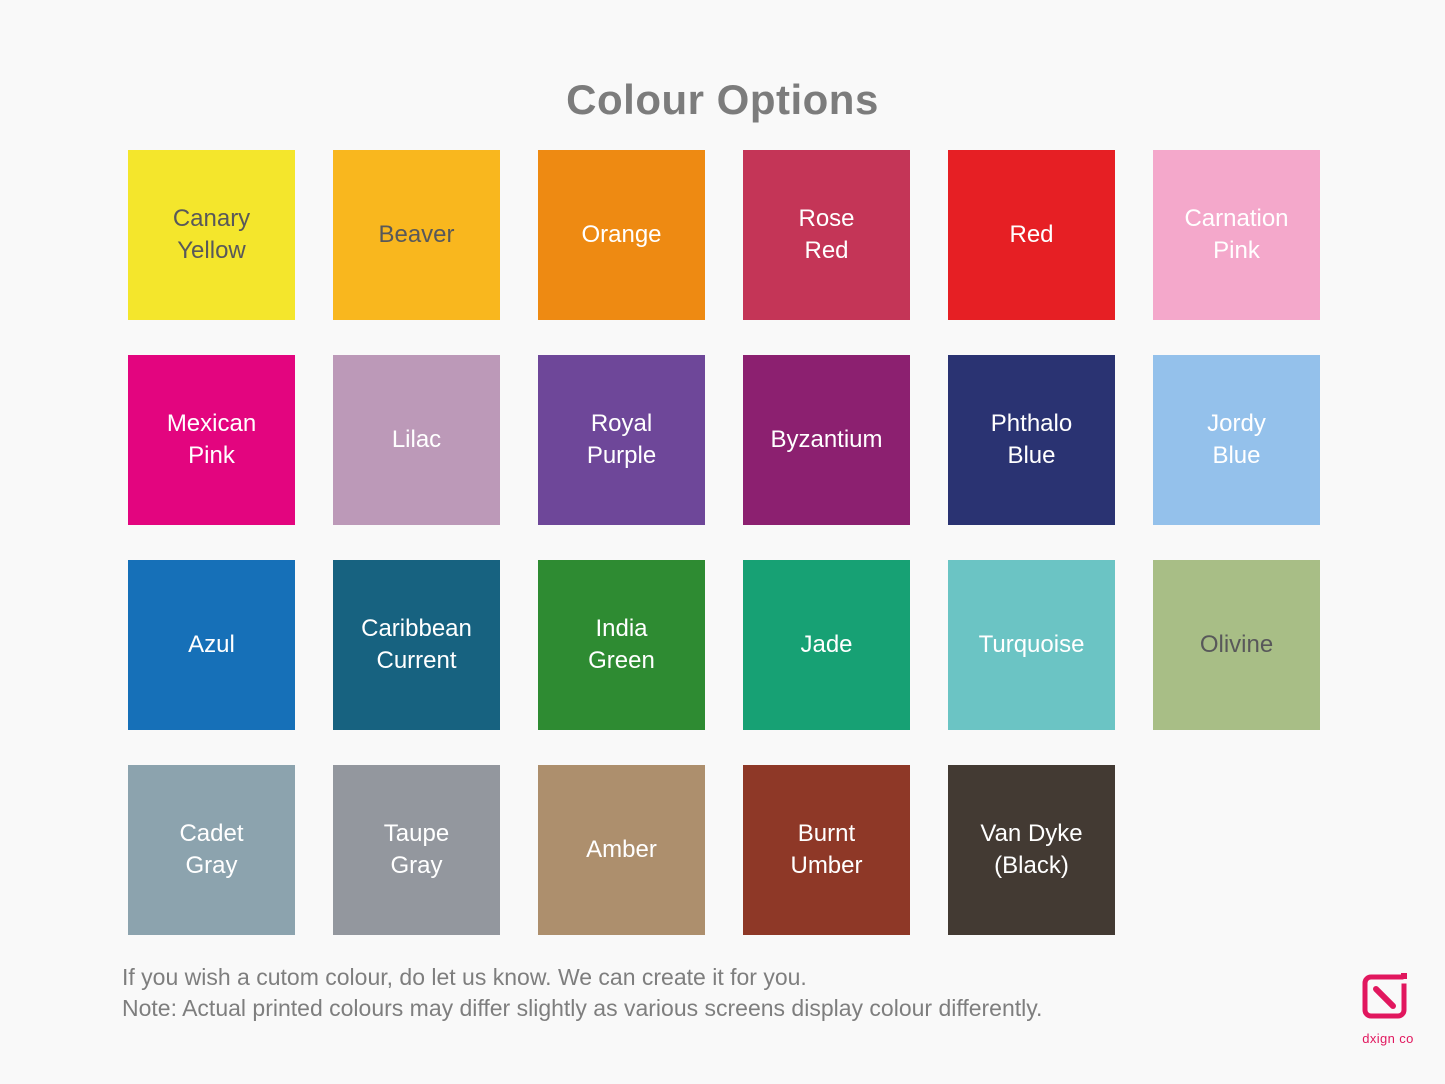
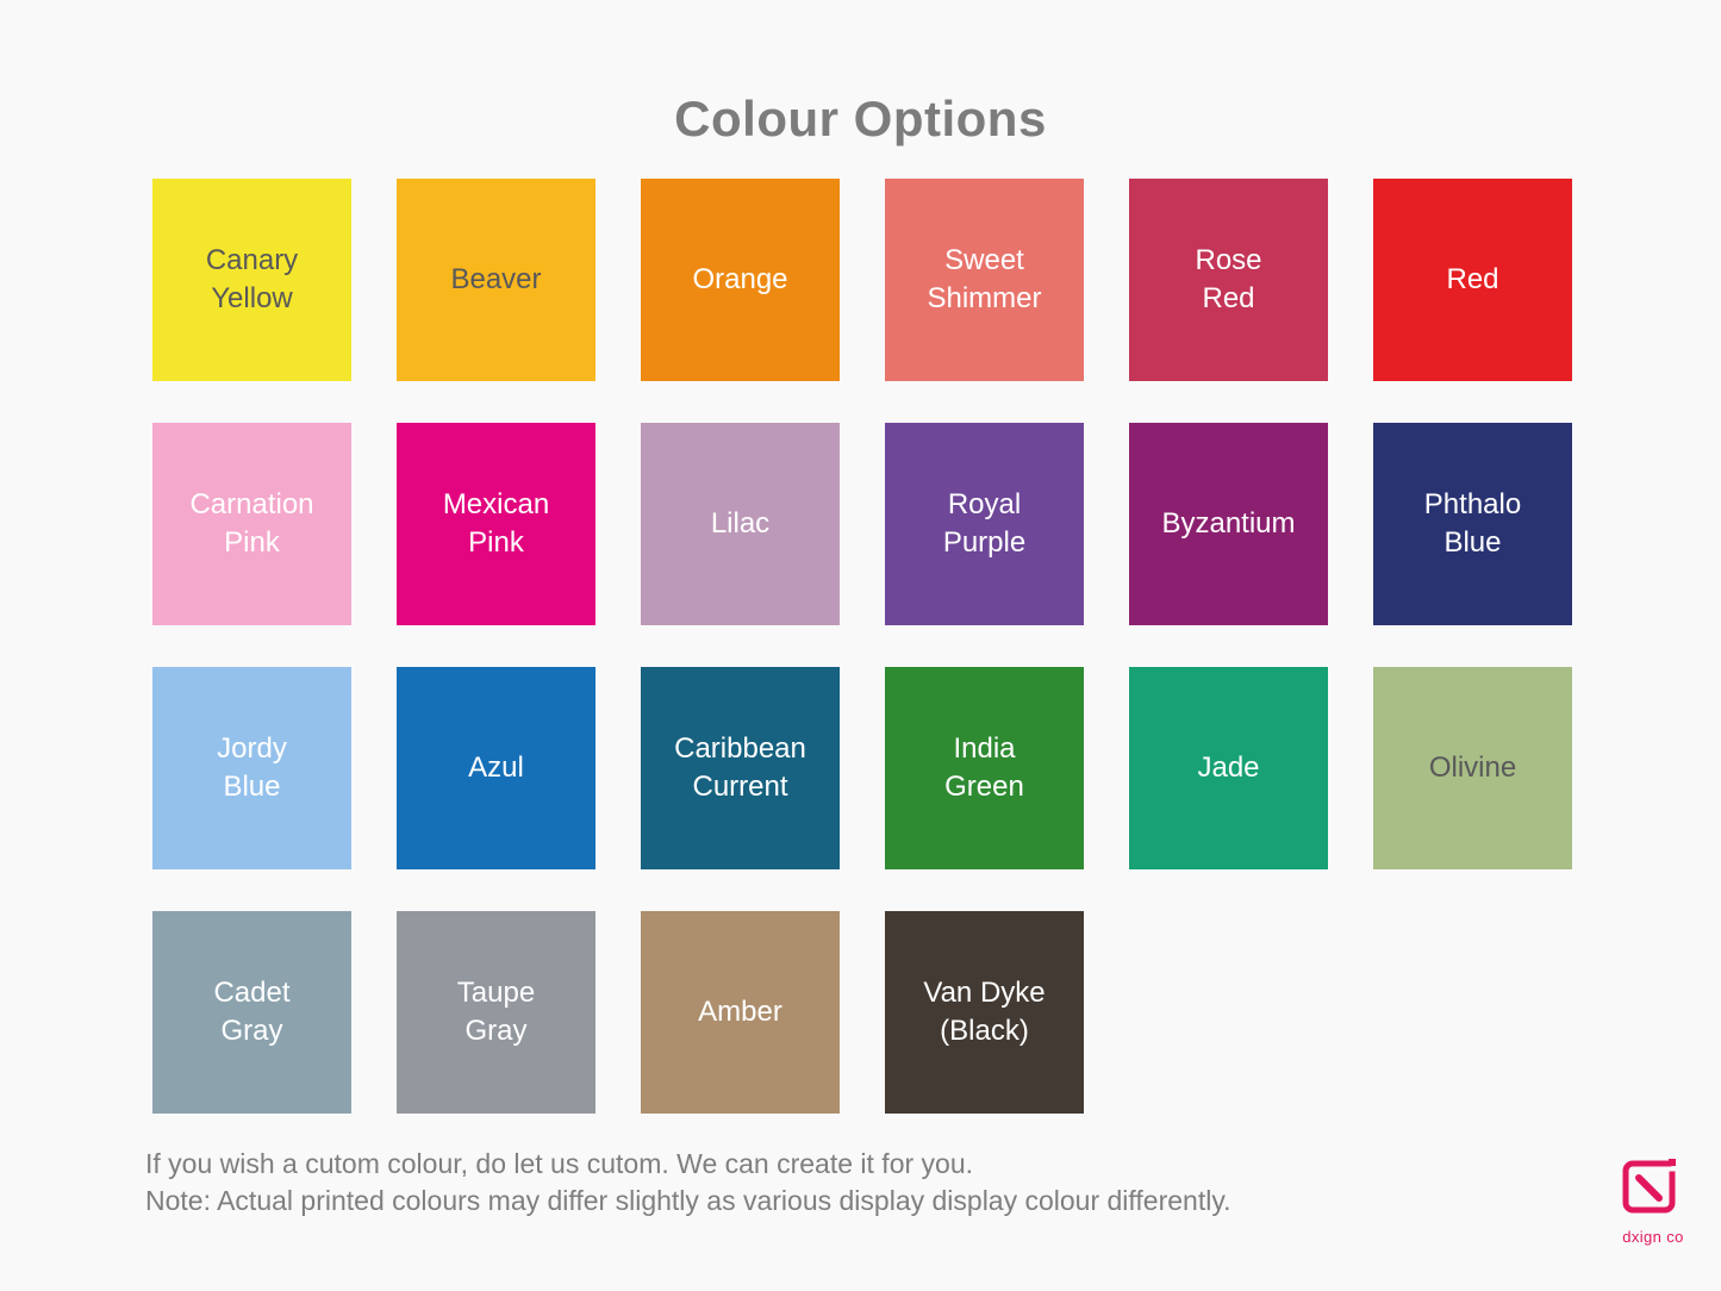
  Colour Options
  Canary
  Yellow
  Beaver
  Orange
+ Sweet
+ Shimmer
  Rose
  Red
  Red
  Carnation
  Pink
  Mexican
  Pink
  Lilac
  Royal
  Purple
  Byzantium
  Phthalo
  Blue
  Jordy
  Blue
  Azul
  Caribbean
  Current
  India
  Green
  Jade
- Turquoise
  Olivine
  Cadet
  Gray
  Taupe
  Gray
  Amber
- Burnt
- Umber
  Van Dyke
  (Black)
- If you wish a cutom colour, do let us know. We can create it for you.
+ If you wish a cutom colour, do let us cutom. We can create it for you.
- Note: Actual printed colours may differ slightly as various screens display colour differently.
+ Note: Actual printed colours may differ slightly as various display display colour differently.
  dxign co
